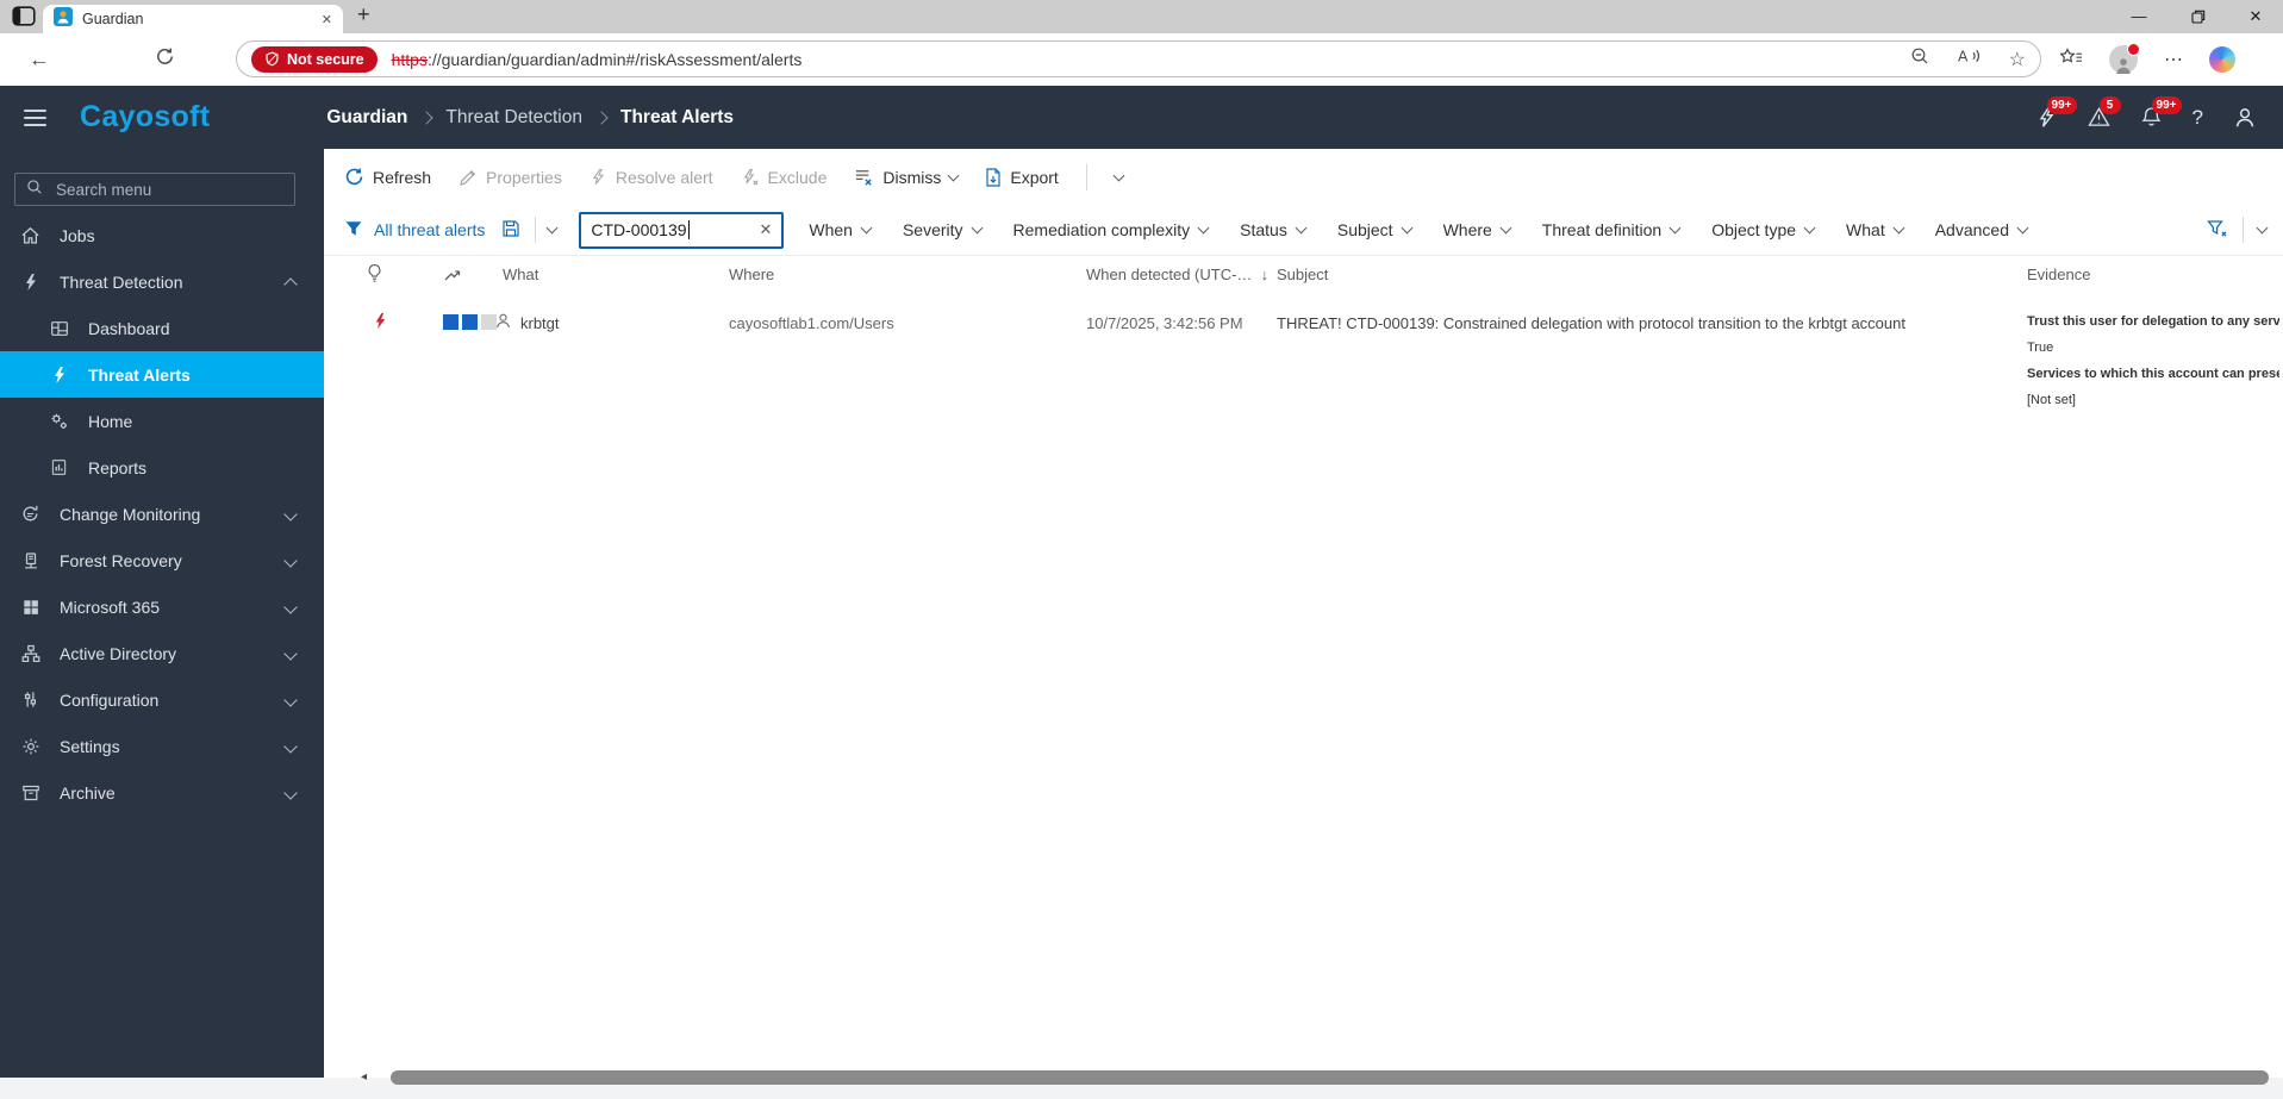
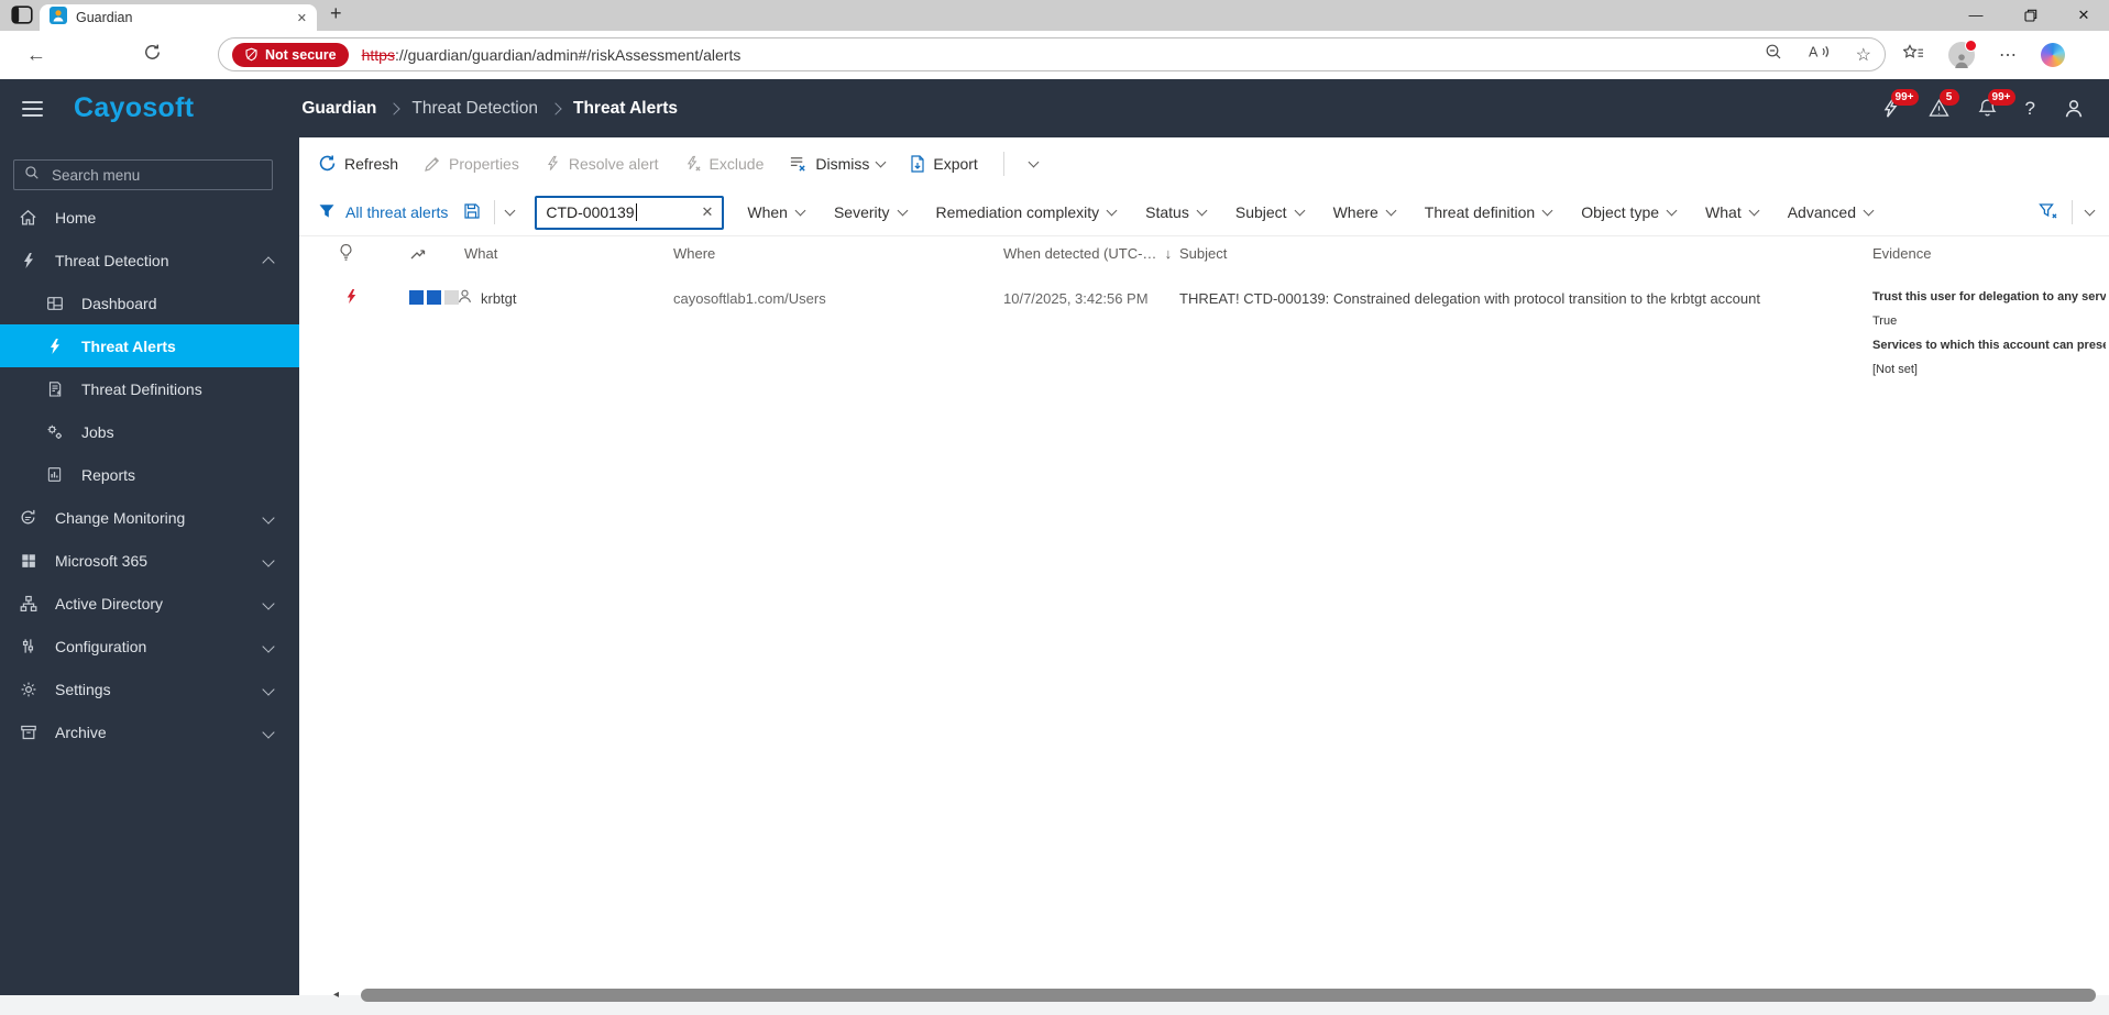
  Guardian
  ✕
  +
  —
  ✕
  ←
  Not secure
  https://guardian/guardian/admin#/riskAssessment/alerts
  A
  ☆
  ⋯
  Cayosoft
  Guardian
  Threat Detection
  Threat Alerts
  99+
  5
  99+
  ?
  Search menu
- Jobs
+ Home
  Threat Detection
  Dashboard
  Threat Alerts
+ Threat Definitions
- Home
+ Jobs
  Reports
  Change Monitoring
- Forest Recovery
  Microsoft 365
  Active Directory
  Configuration
  Settings
  Archive
  Refresh
  Properties
  Resolve alert
  Exclude
  Dismiss
  Export
  All threat alerts
  CTD-000139
  ✕
  When
  Severity
  Remediation complexity
  Status
  Subject
  Where
  Threat definition
  Object type
  What
  Advanced
  What
  Where
  When detected (UTC-… ↓
  Subject
  Evidence
  krbtgt
  cayosoftlab1.com/Users
  10/7/2025, 3:42:56 PM
  THREAT! CTD-000139: Constrained delegation with protocol transition to the krbtgt account
  Trust this user for delegation to any serv
  True
  Services to which this account can pres
  [Not set]
  ◂
